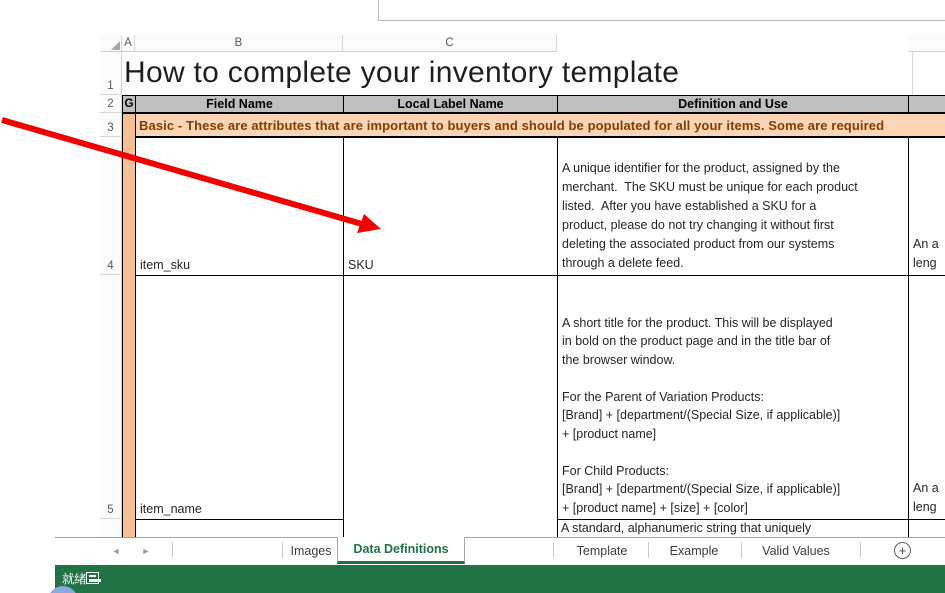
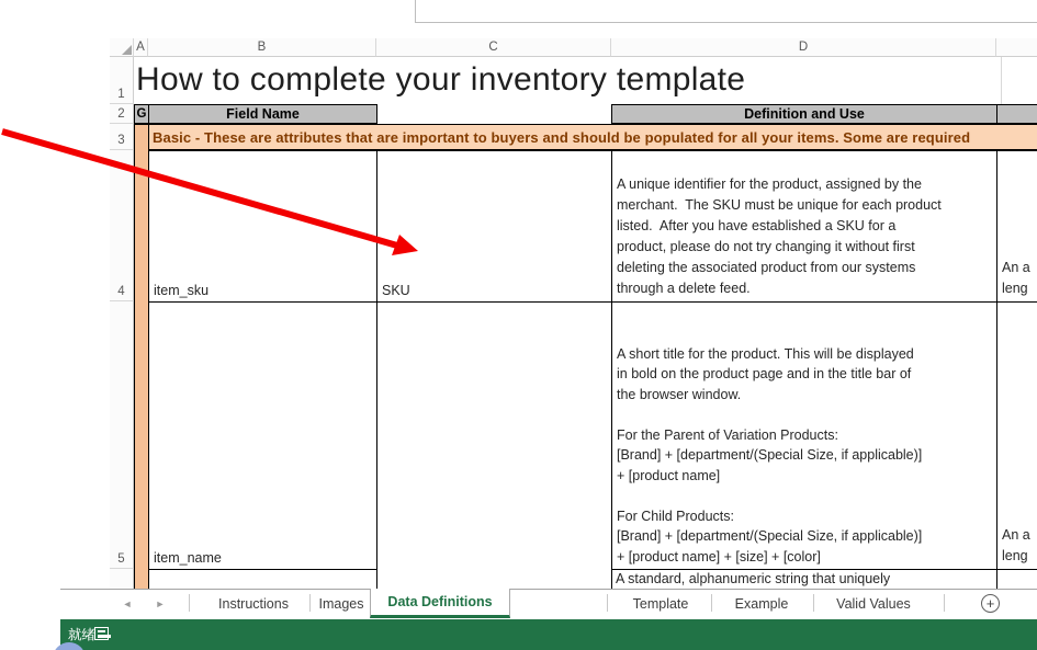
  A
  B
  C
+ D
  1
  2
  3
  4
  5
  How to complete your inventory template
  G
  Field Name
- Local Label Name
  Definition and Use
  Basic - These are attributes that are important to buyers and should be populated for all your items. Some are required
  item_sku
  SKU
  A unique identifier for the product, assigned by the
  merchant. The SKU must be unique for each product
  listed. After you have established a SKU for a
  product, please do not try changing it without first
  deleting the associated product from our systems
  through a delete feed.
  An a
  leng
  item_name
  A short title for the product. This will be displayed
  in bold on the product page and in the title bar of
  the browser window.
  For the Parent of Variation Products:
  [Brand] + [department/(Special Size, if applicable)]
  + [product name]
  For Child Products:
  [Brand] + [department/(Special Size, if applicable)]
  + [product name] + [size] + [color]
  An a
  leng
  A standard, alphanumeric string that uniquely
  ◄
  ►
+ Instructions
  Images
  Data Definitions
  Template
  Example
  Valid Values
  +
  就绪
